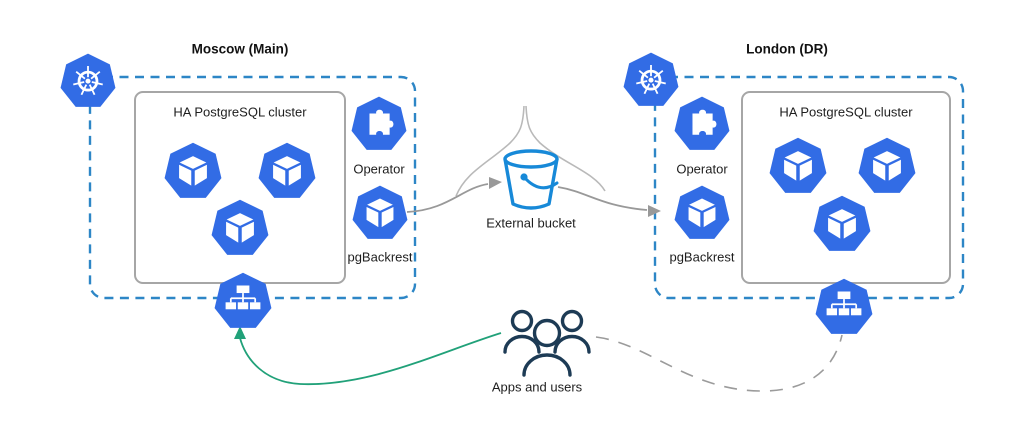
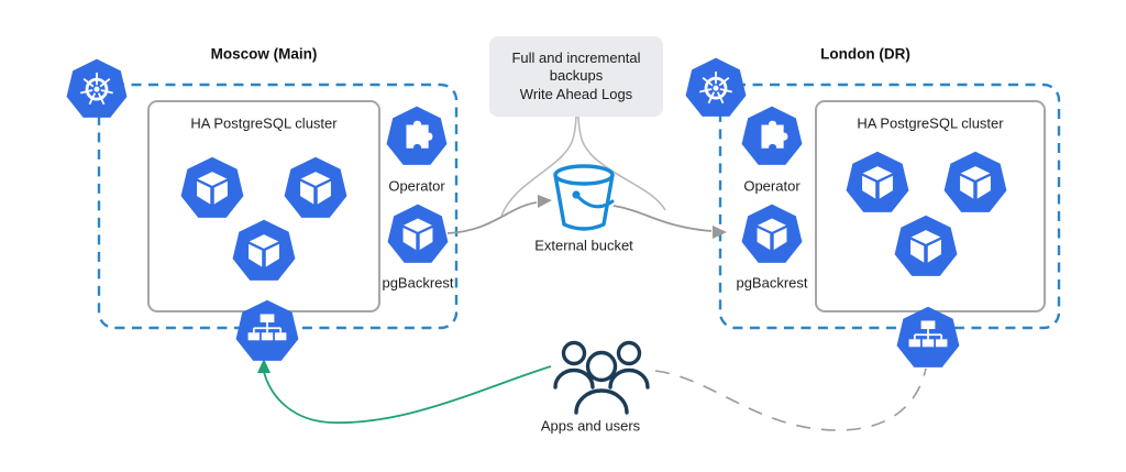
  Moscow (Main)
  London (DR)
  HA PostgreSQL cluster
  HA PostgreSQL cluster
  Operator
  pgBackrest
  Operator
  pgBackrest
+ Full and incremental backups
+ Write Ahead Logs
  External bucket
  Apps and users
